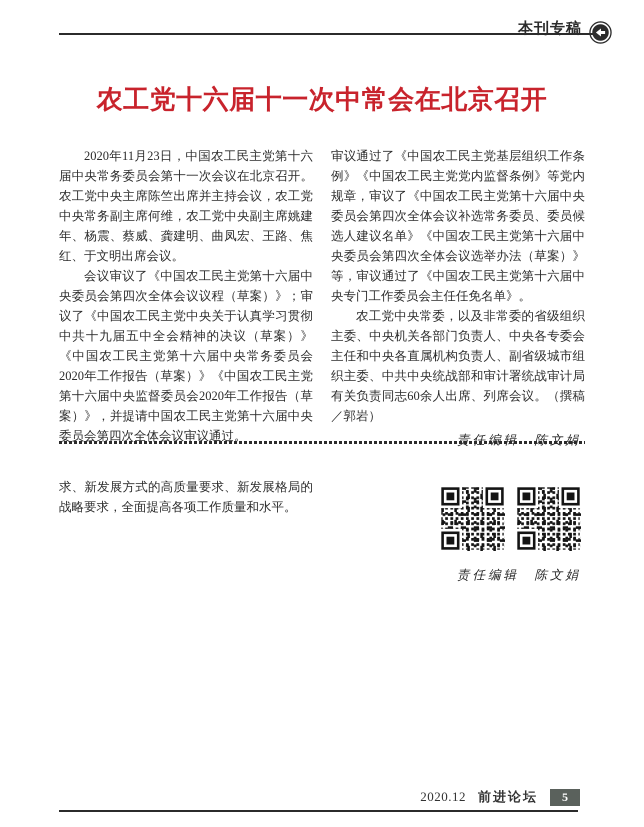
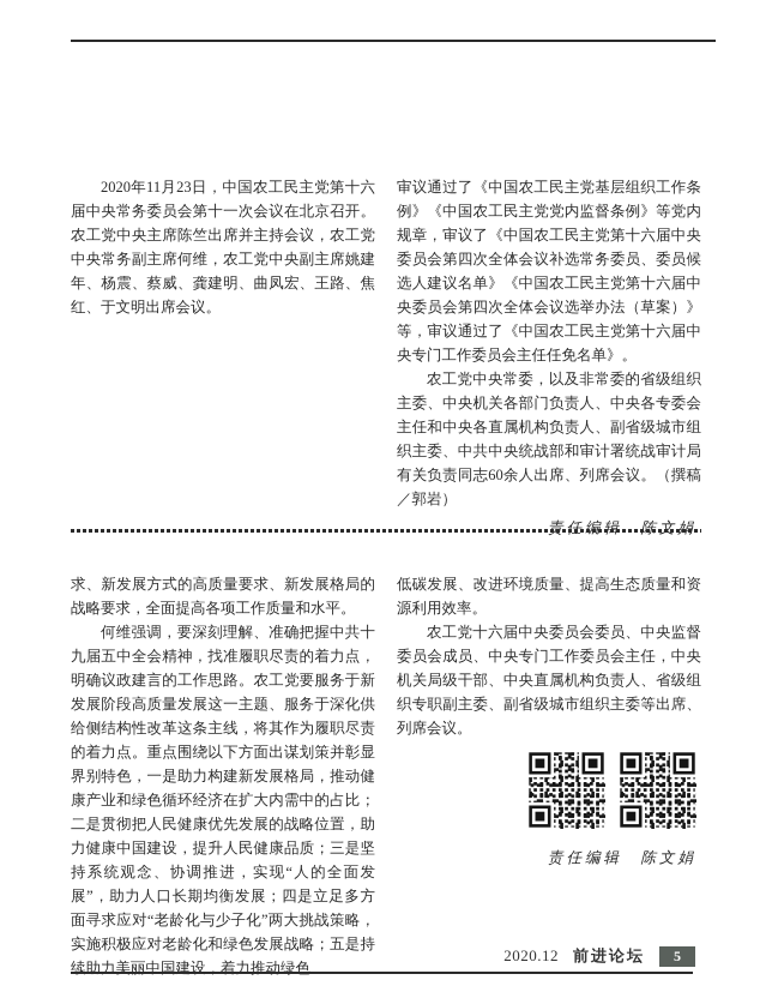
- 本刊专稿
- 农工党十六届十一次中常会在北京召开
  2020年11月23日，中国农工民主党第十六届中央常务委员会第十一次会议在北京召开。农工党中央主席陈竺出席并主持会议，农工党中央常务副主席何维，农工党中央副主席姚建年、杨震、蔡威、龚建明、曲凤宏、王路、焦红、于文明出席会议。
- 会议审议了《中国农工民主党第十六届中央委员会第四次全体会议议程（草案）》；审议了《中国农工民主党中央关于认真学习贯彻中共十九届五中全会精神的决议（草案）》《中国农工民主党第十六届中央常务委员会2020年工作报告（草案）》《中国农工民主党第十六届中央监督委员会2020年工作报告（草案）》，并提请中国农工民主党第十六届中央委员会第四次全体会议审议通过。
  审议通过了《中国农工民主党基层组织工作条例》《中国农工民主党党内监督条例》等党内规章，审议了《中国农工民主党第十六届中央委员会第四次全体会议补选常务委员、委员候选人建议名单》《中国农工民主党第十六届中央委员会第四次全体会议选举办法（草案）》等，审议通过了《中国农工民主党第十六届中央专门工作委员会主任任免名单》。
  农工党中央常委，以及非常委的省级组织主委、中央机关各部门负责人、中央各专委会主任和中央各直属机构负责人、副省级城市组织主委、中共中央统战部和审计署统战审计局有关负责同志60余人出席、列席会议。（撰稿／郭岩）
  责任编辑 陈文娟
  求、新发展方式的高质量要求、新发展格局的战略要求，全面提高各项工作质量和水平。
+ 何维强调，要深刻理解、准确把握中共十九届五中全会精神，找准履职尽责的着力点，明确议政建言的工作思路。农工党要服务于新发展阶段高质量发展这一主题、服务于深化供给侧结构性改革这条主线，将其作为履职尽责的着力点。重点围绕以下方面出谋划策并彰显界别特色，一是助力构建新发展格局，推动健康产业和绿色循环经济在扩大内需中的占比；二是贯彻把人民健康优先发展的战略位置，助力健康中国建设，提升人民健康品质；三是坚持系统观念、协调推进，实现“人的全面发展”，助力人口长期均衡发展；四是立足多方面寻求应对“老龄化与少子化”两大挑战策略，实施积极应对老龄化和绿色发展战略；五是持续助力美丽中国建设，着力推动绿色
+ 低碳发展、改进环境质量、提高生态质量和资源利用效率。
+ 农工党十六届中央委员会委员、中央监督委员会成员、中央专门工作委员会主任，中央机关局级干部、中央直属机构负责人、省级组织专职副主委、副省级城市组织主委等出席、列席会议。
  责任编辑 陈文娟
  2020.12
  前进论坛
  5
